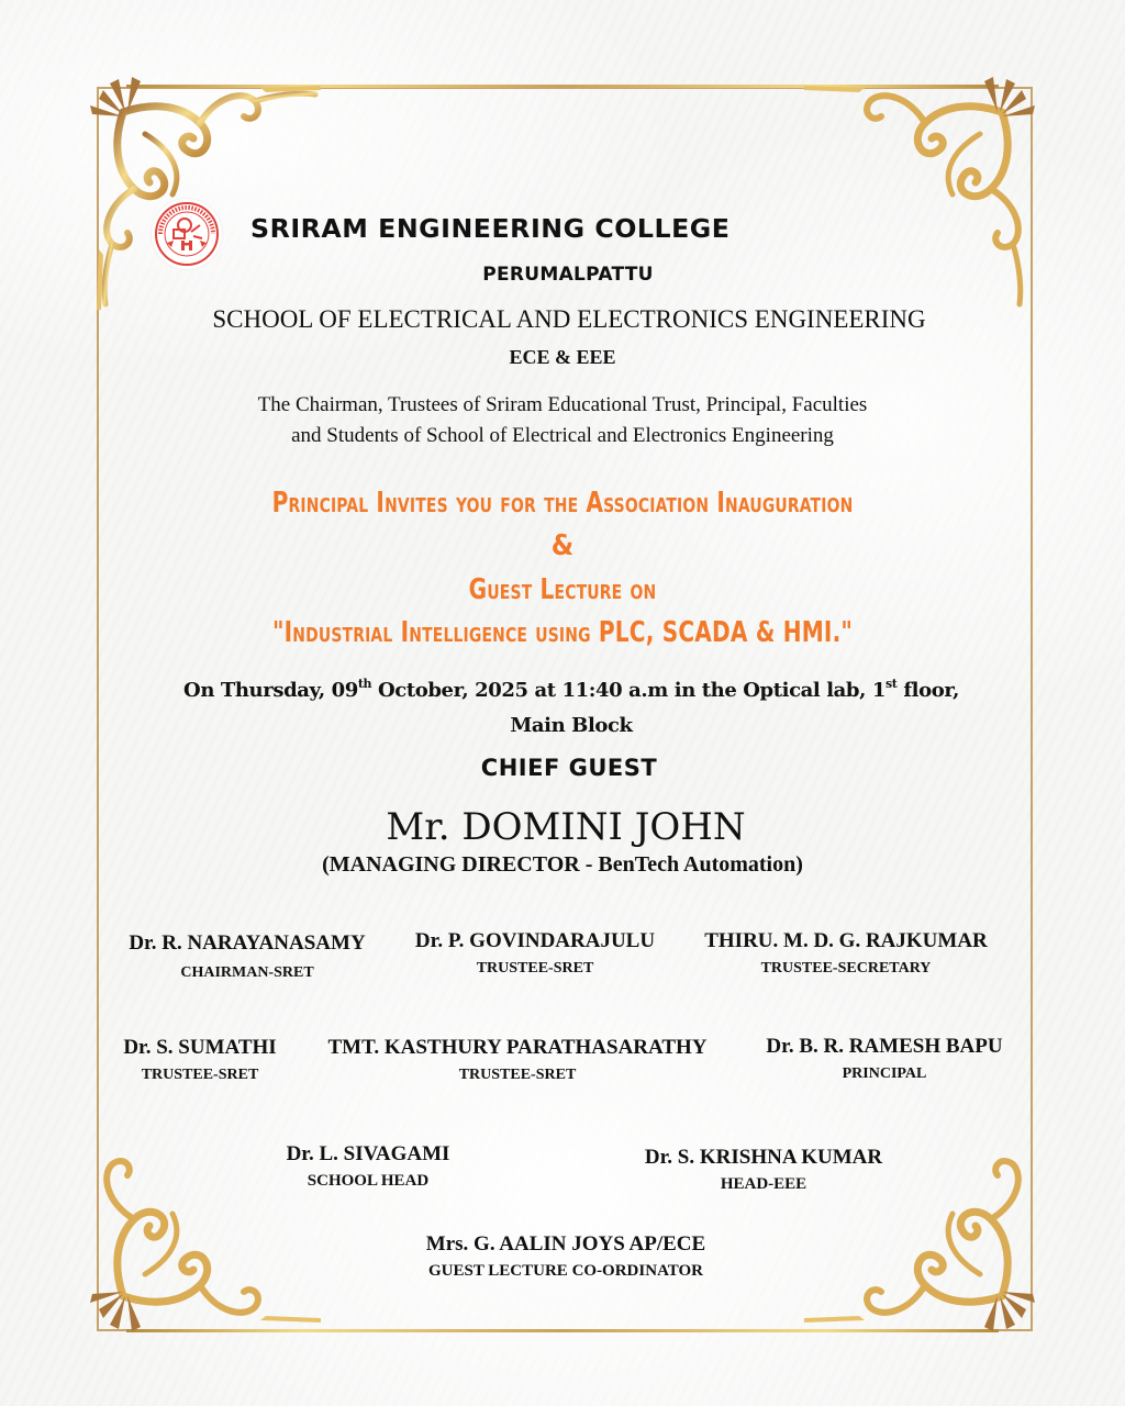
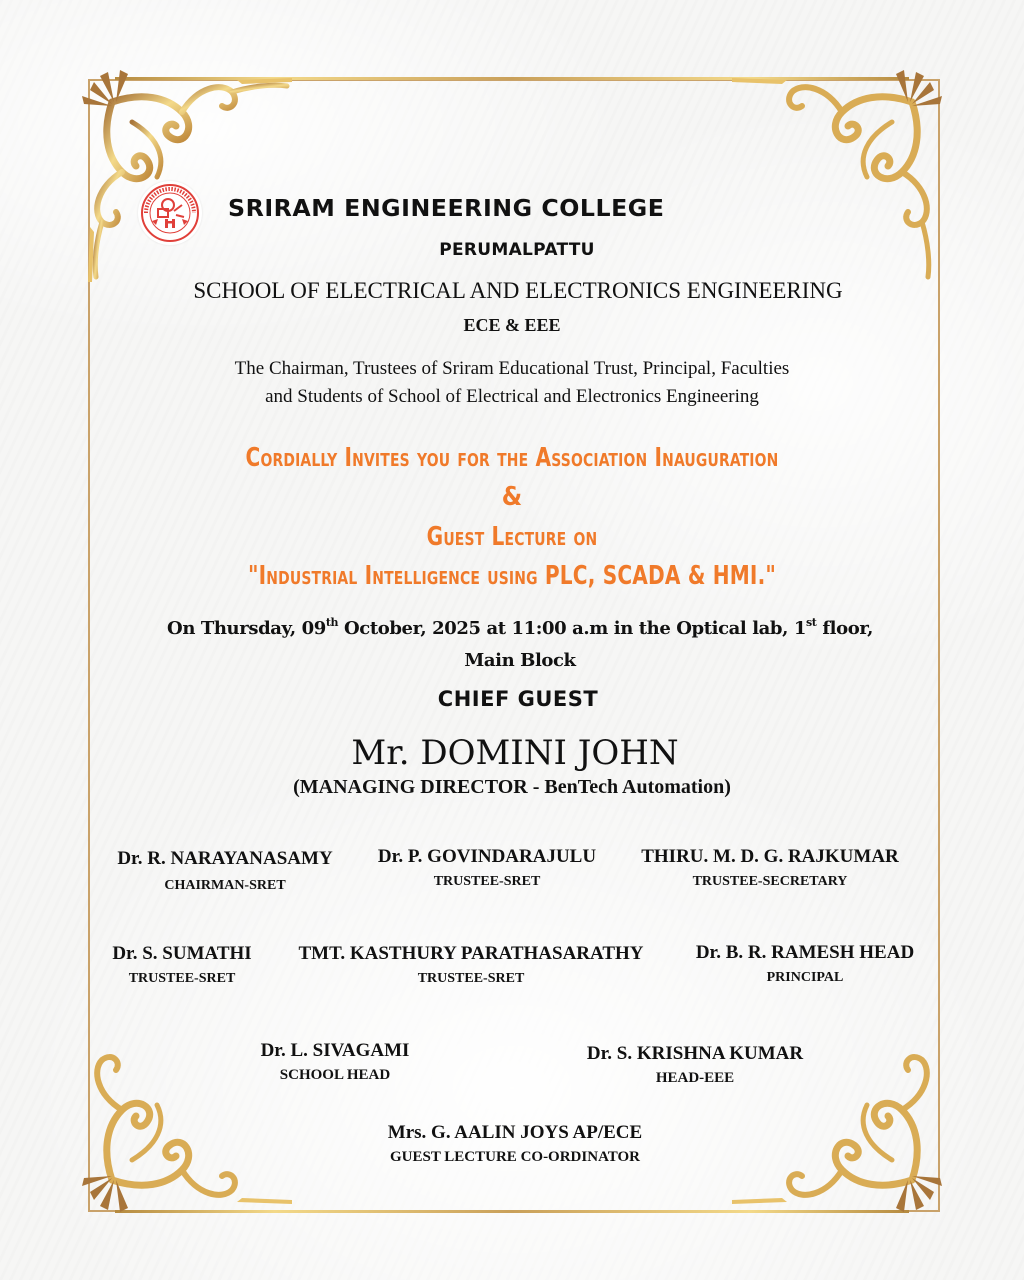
  SRIRAM ENGINEERING COLLEGE
  PERUMALPATTU
  SCHOOL OF ELECTRICAL AND ELECTRONICS ENGINEERING
  ECE & EEE
  The Chairman, Trustees of Sriram Educational Trust, Principal, Faculties
  and Students of School of Electrical and Electronics Engineering
- Principal Invites you for the Association Inauguration
+ Cordially Invites you for the Association Inauguration
  &
  Guest Lecture on
  "Industrial Intelligence using PLC, SCADA & HMI."
- On Thursday, 09th October, 2025 at 11:40 a.m in the Optical lab, 1st floor,
+ On Thursday, 09th October, 2025 at 11:00 a.m in the Optical lab, 1st floor,
  Main Block
  CHIEF GUEST
  Mr. DOMINI JOHN
  (MANAGING DIRECTOR - BenTech Automation)
  Dr. R. NARAYANASAMY
  CHAIRMAN-SRET
  Dr. P. GOVINDARAJULU
  TRUSTEE-SRET
  THIRU. M. D. G. RAJKUMAR
  TRUSTEE-SECRETARY
  Dr. S. SUMATHI
  TRUSTEE-SRET
  TMT. KASTHURY PARATHASARATHY
  TRUSTEE-SRET
- Dr. B. R. RAMESH BAPU
+ Dr. B. R. RAMESH HEAD
  PRINCIPAL
  Dr. L. SIVAGAMI
  SCHOOL HEAD
  Dr. S. KRISHNA KUMAR
  HEAD-EEE
  Mrs. G. AALIN JOYS AP/ECE
  GUEST LECTURE CO-ORDINATOR
